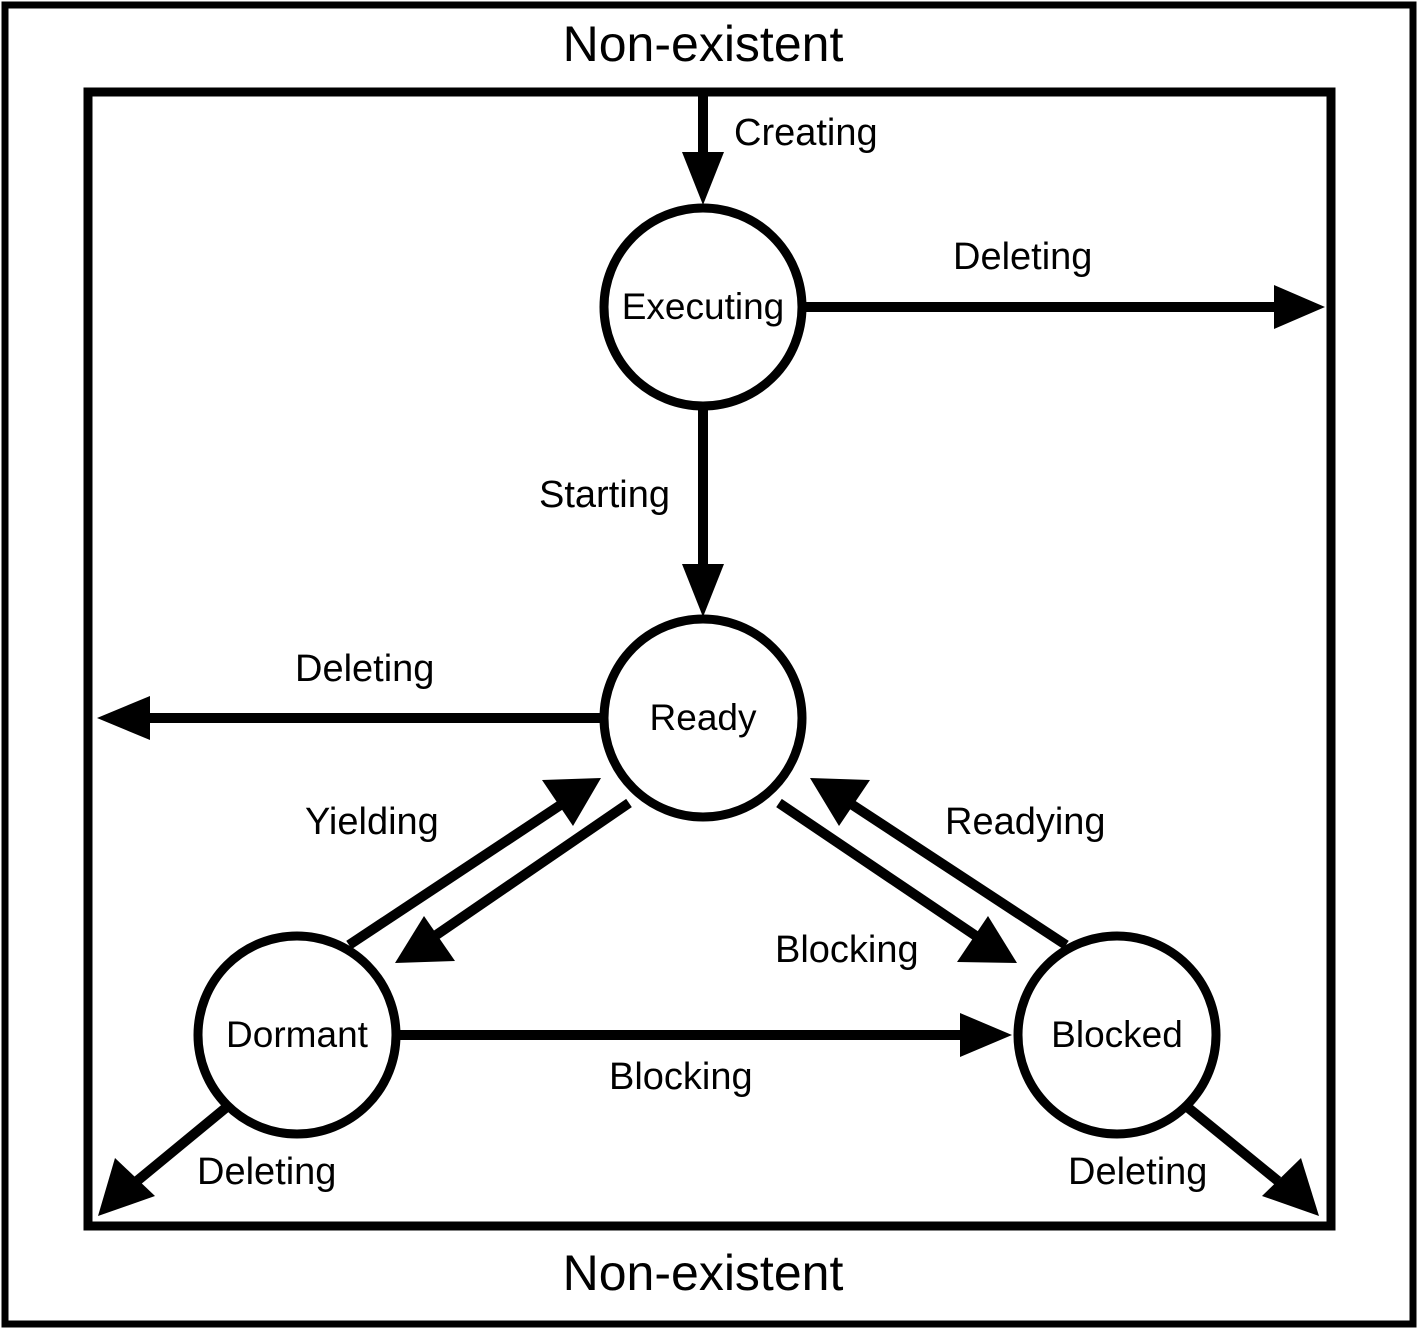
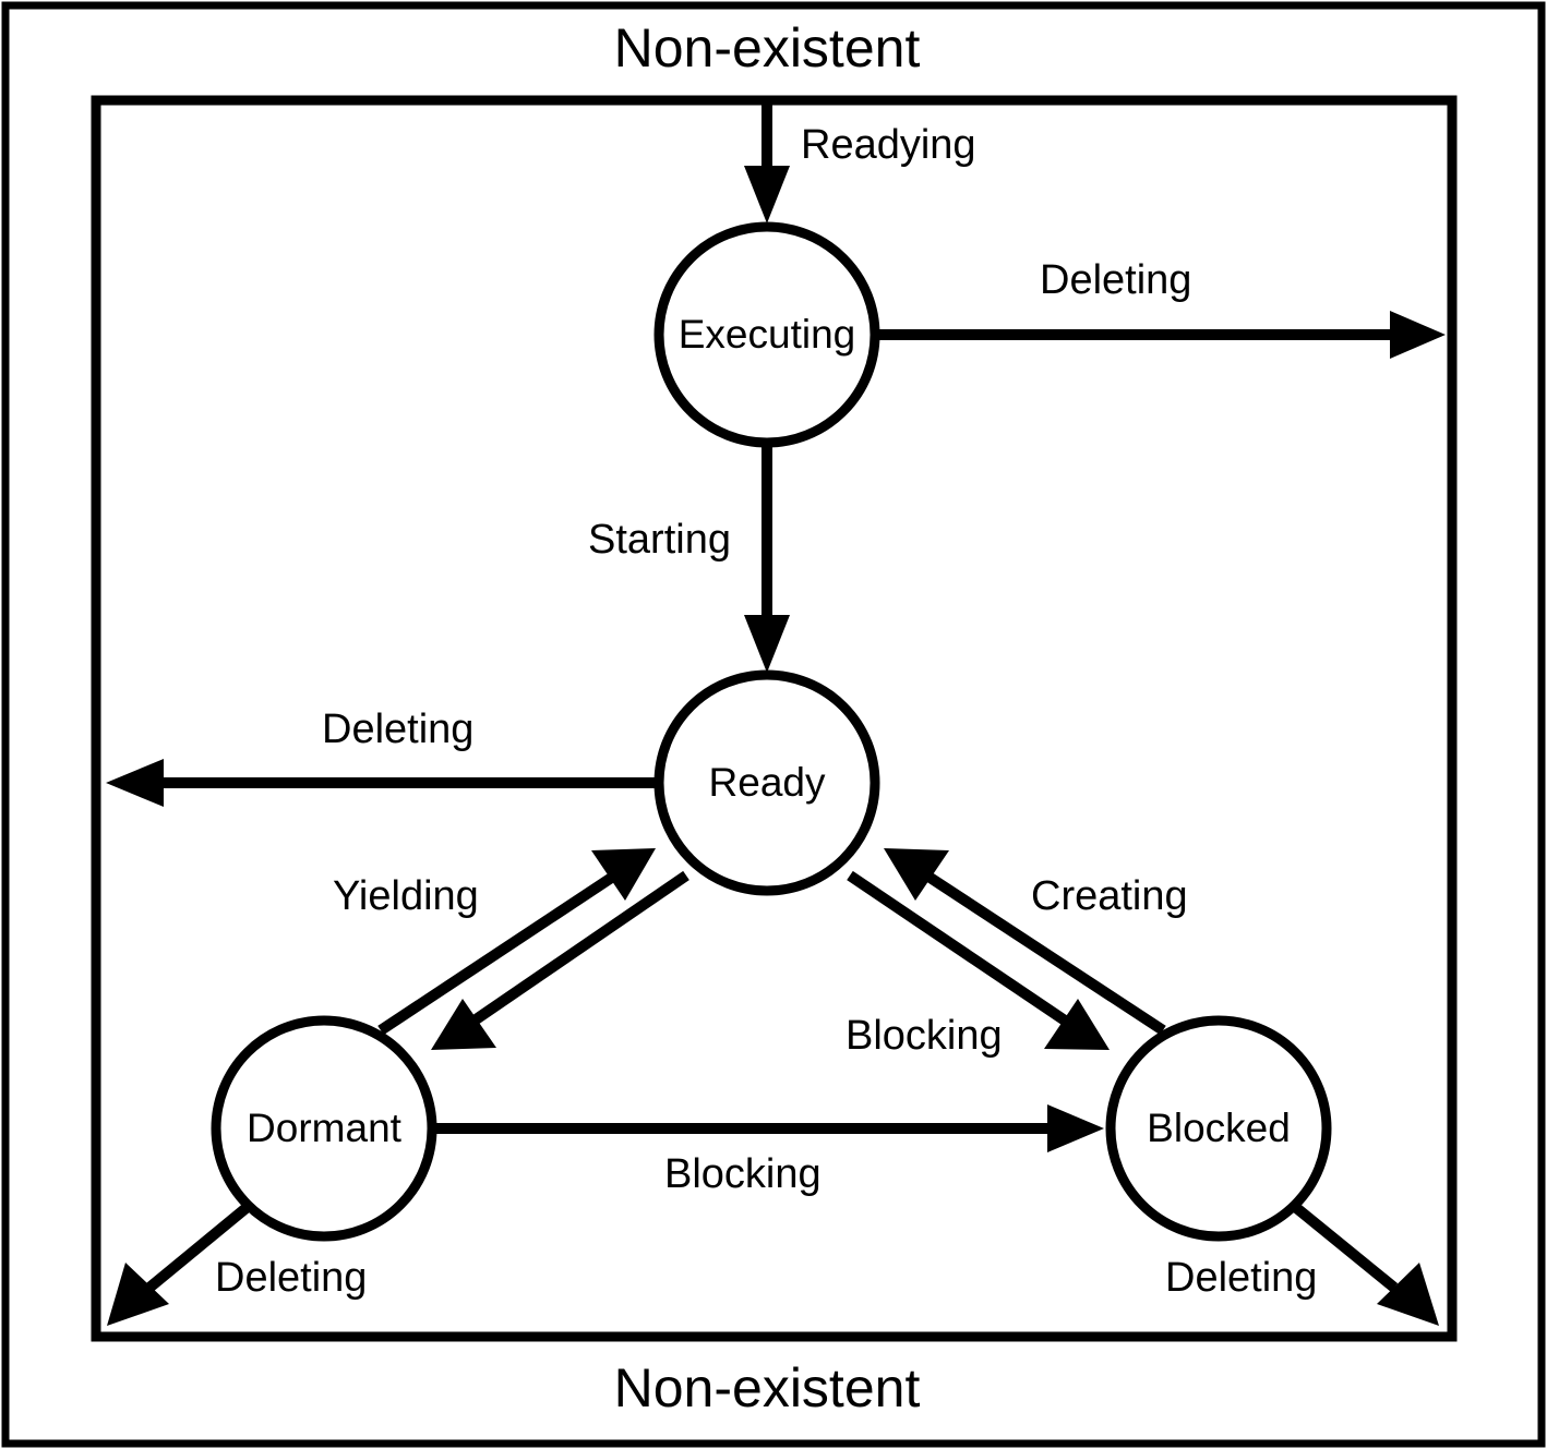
  Non-existent
  Non-existent
  Executing
  Ready
  Dormant
  Blocked
- Creating
+ Readying
  Deleting
  Starting
  Deleting
  Yielding
  Blocking
- Readying
+ Creating
  Blocking
  Deleting
  Deleting
